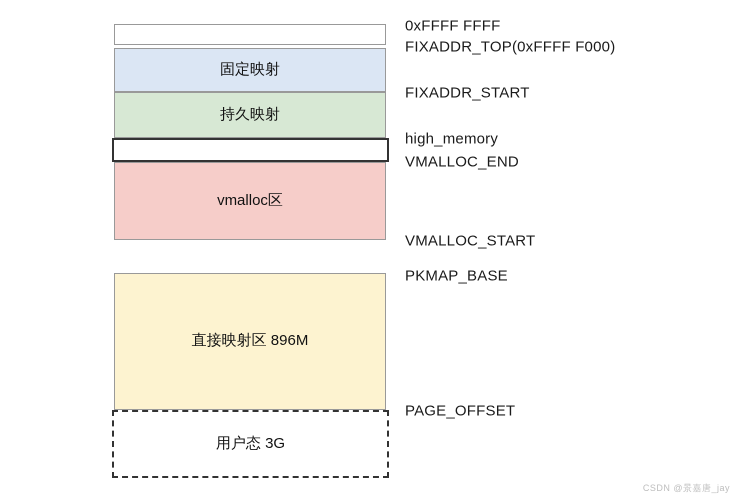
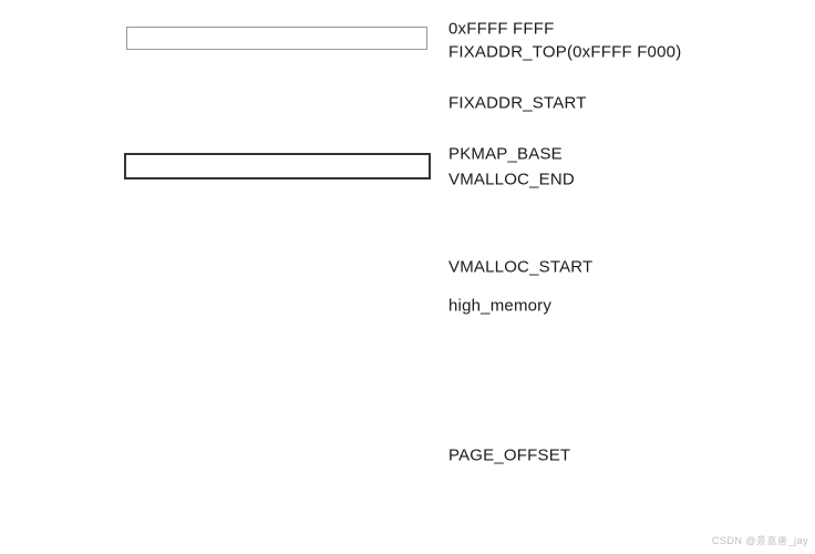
- 固定映射
- 持久映射
- vmalloc区
- 直接映射区 896M
- 用户态 3G
  0xFFFF FFFF
  FIXADDR_TOP(0xFFFF F000)
  FIXADDR_START
- high_memory
+ PKMAP_BASE
  VMALLOC_END
  VMALLOC_START
- PKMAP_BASE
+ high_memory
  PAGE_OFFSET
  CSDN @景嘉唐_jay
